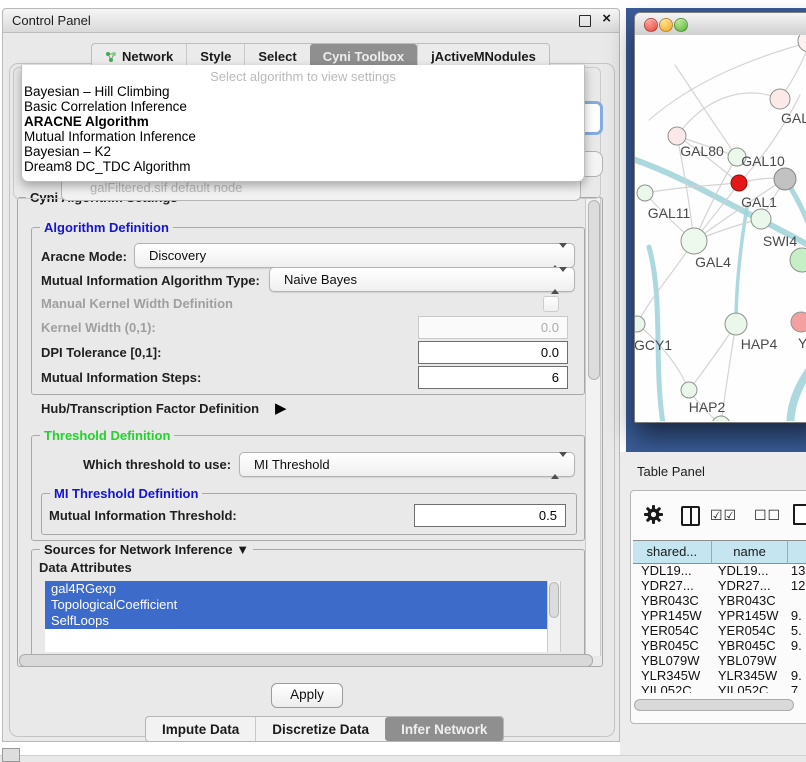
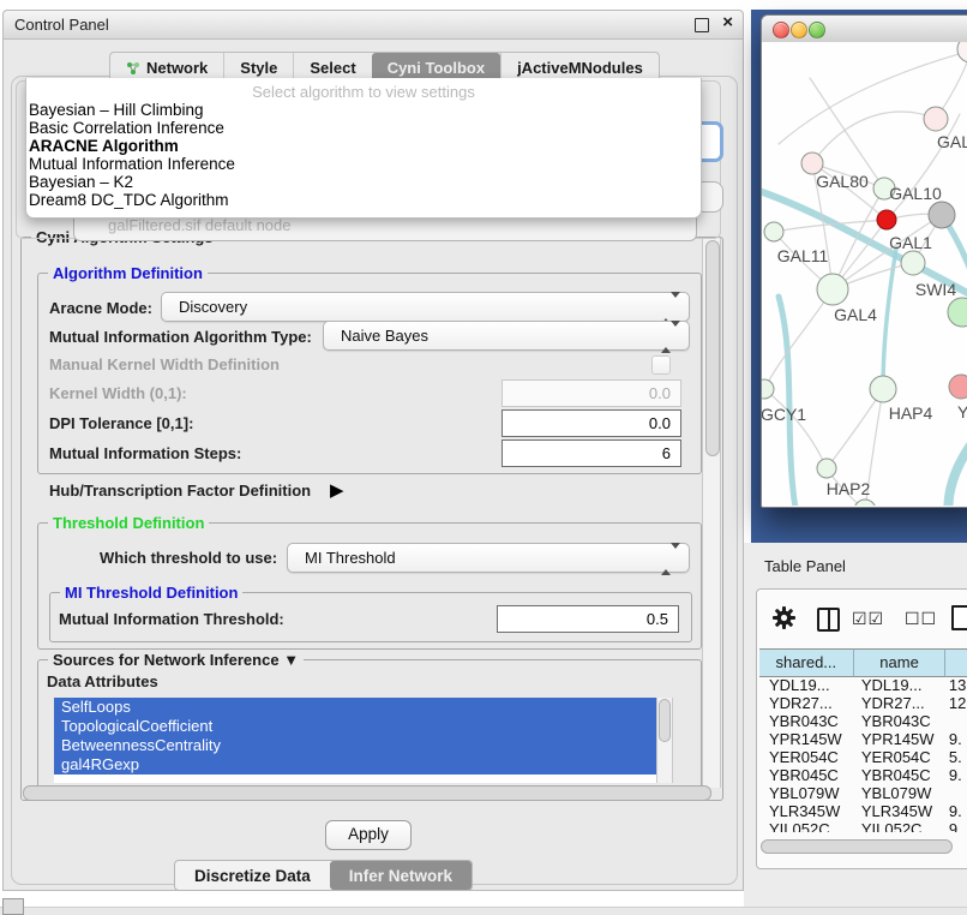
  Control Panel
  ×
  galFiltered.sif default node
  Network
  Style
  Select
  Cyni Toolbox
  jActiveMNodules
  Select algorithm to view settings
  Bayesian – Hill Climbing
  Basic Correlation Inference
  ARACNE Algorithm
  Mutual Information Inference
  Bayesian – K2
  Dream8 DC_TDC Algorithm
  Algorithm Definition
  Aracne Mode:
  Discovery
  Mutual Information Algorithm Type:
  Naive Bayes
  Manual Kernel Width Definition
  Kernel Width (0,1):
  0.0
  DPI Tolerance [0,1]:
  0.0
  Mutual Information Steps:
  6
  Hub/Transcription Factor Definition
  ▶
  Threshold Definition
  Which threshold to use:
  MI Threshold
  MI Threshold Definition
  Mutual Information Threshold:
  0.5
  Sources for Network Inference ▼
  Data Attributes
- gal4RGexp
+ SelfLoops
  TopologicalCoefficient
+ BetweennessCentrality
- SelfLoops
+ gal4RGexp
  Apply
- Impute Data
  Discretize Data
  Infer Network
  GAL
  GAL80
  GAL10
  GAL1
  GAL11
  GAL4
  SWI4
  GCY1
  HAP4
  Y
  HAP2
  Table Panel
  ☑☑
  ☐☐
  shared...
  name
  YDL19...
  YDL19...
  13
  YDR27...
  YDR27...
  12
  YBR043C
  YBR043C
  YPR145W
  YPR145W
  9.
  YER054C
  YER054C
  5.
  YBR045C
  YBR045C
  9.
  YBL079W
  YBL079W
  YLR345W
  YLR345W
  9.
  YIL052C
  YIL052C
- 7
+ 9
